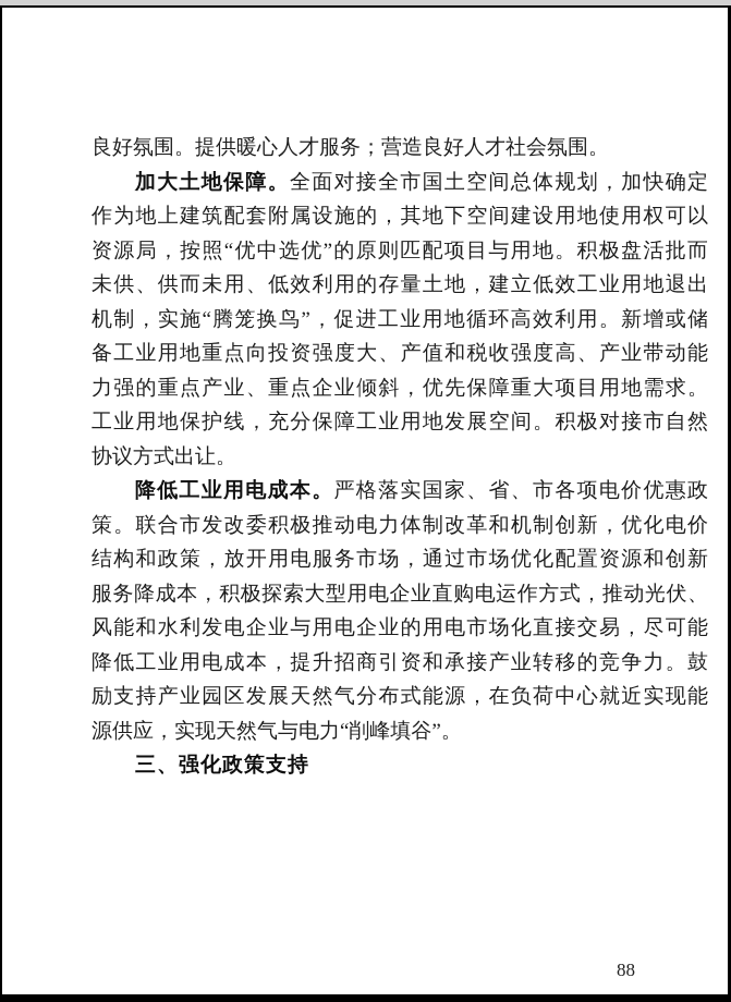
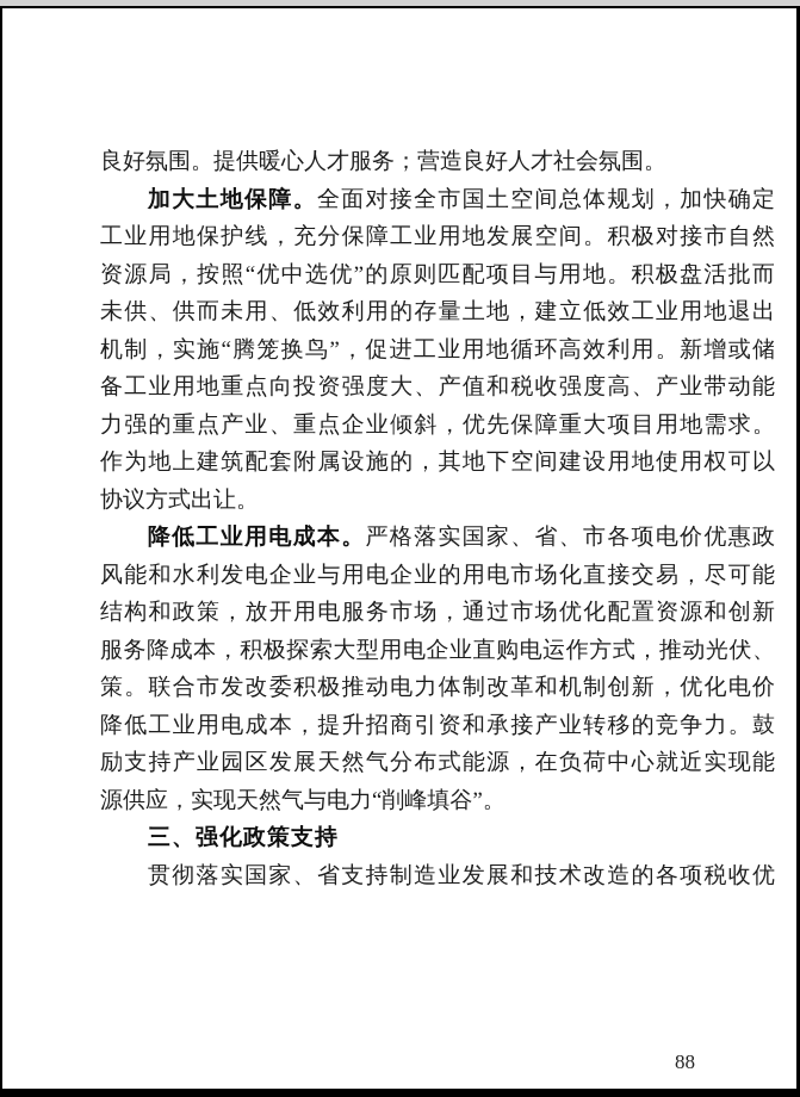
  良好氛围。提供暖心人才服务；营造良好人才社会氛围。
  加大土地保障。全面对接全市国土空间总体规划，加快确定
- 作为地上建筑配套附属设施的，其地下空间建设用地使用权可以
+ 工业用地保护线，充分保障工业用地发展空间。积极对接市自然
  资源局，按照“优中选优”的原则匹配项目与用地。积极盘活批而
  未供、供而未用、低效利用的存量土地，建立低效工业用地退出
  机制，实施“腾笼换鸟”，促进工业用地循环高效利用。新增或储
  备工业用地重点向投资强度大、产值和税收强度高、产业带动能
  力强的重点产业、重点企业倾斜，优先保障重大项目用地需求。
- 工业用地保护线，充分保障工业用地发展空间。积极对接市自然
+ 作为地上建筑配套附属设施的，其地下空间建设用地使用权可以
  协议方式出让。
  降低工业用电成本。严格落实国家、省、市各项电价优惠政
- 策。联合市发改委积极推动电力体制改革和机制创新，优化电价
+ 风能和水利发电企业与用电企业的用电市场化直接交易，尽可能
  结构和政策，放开用电服务市场，通过市场优化配置资源和创新
  服务降成本，积极探索大型用电企业直购电运作方式，推动光伏、
- 风能和水利发电企业与用电企业的用电市场化直接交易，尽可能
+ 策。联合市发改委积极推动电力体制改革和机制创新，优化电价
  降低工业用电成本，提升招商引资和承接产业转移的竞争力。鼓
  励支持产业园区发展天然气分布式能源，在负荷中心就近实现能
  源供应，实现天然气与电力“削峰填谷”。
  三、强化政策支持
+ 贯彻落实国家、省支持制造业发展和技术改造的各项税收优
  88
